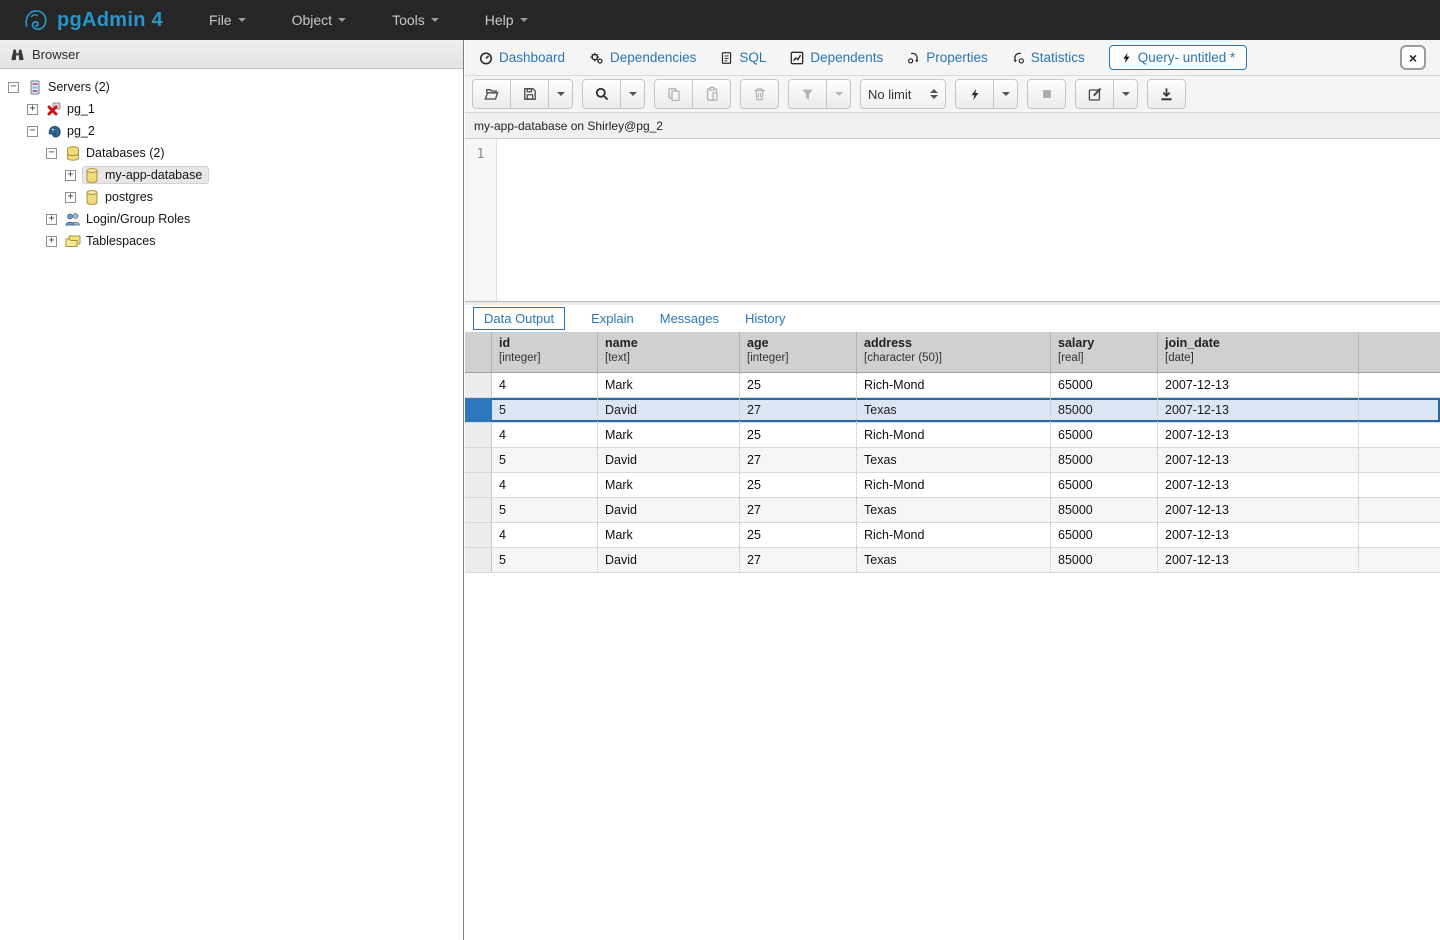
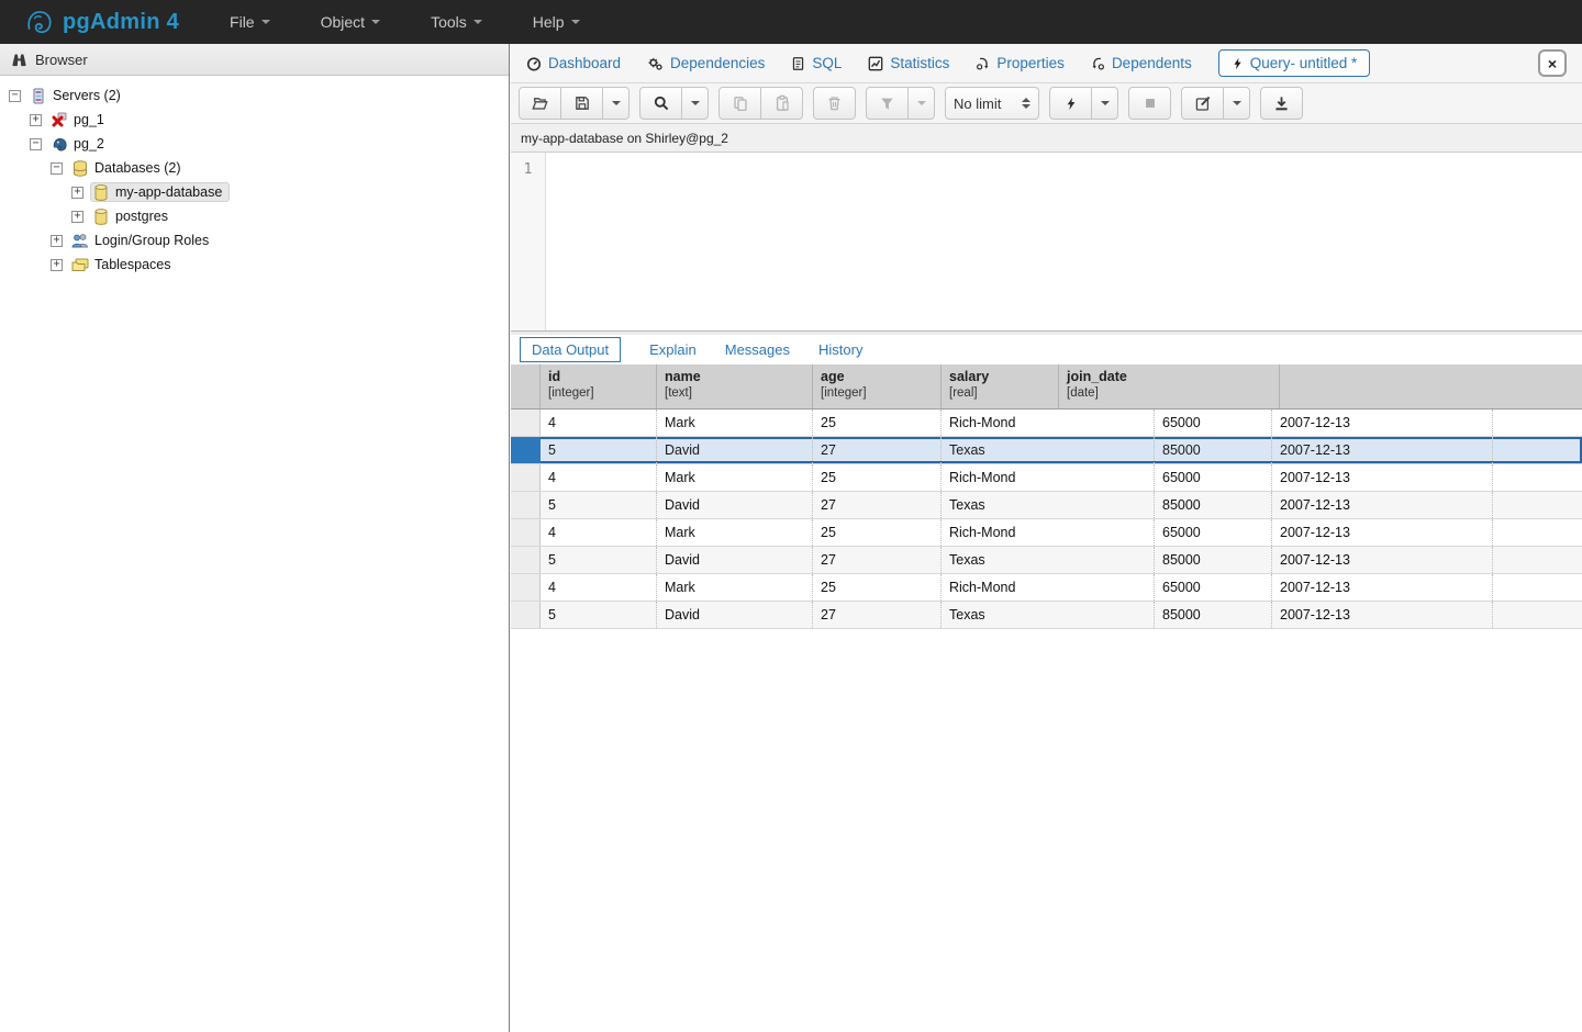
  pgAdmin 4
  File
  Object
  Tools
  Help
  Browser
  −
  Servers (2)
  +
  pg_1
  −
  pg_2
  −
  Databases (2)
  +
  my-app-database
  +
  postgres
  +
  Login/Group Roles
  +
  Tablespaces
  Dashboard
  Dependencies
  SQL
- Dependents
+ Statistics
  Properties
- Statistics
+ Dependents
  Query- untitled *
  ×
  No limit
  my-app-database on Shirley@pg_2
  1
  Data Output
  Explain
  Messages
  History
  id
  [integer]
  name
  [text]
  age
  [integer]
- address
- [character (50)]
  salary
  [real]
  join_date
  [date]
  4
  Mark
  25
  Rich-Mond
  65000
  2007-12-13
  5
  David
  27
  Texas
  85000
  2007-12-13
  4
  Mark
  25
  Rich-Mond
  65000
  2007-12-13
  5
  David
  27
  Texas
  85000
  2007-12-13
  4
  Mark
  25
  Rich-Mond
  65000
  2007-12-13
  5
  David
  27
  Texas
  85000
  2007-12-13
  4
  Mark
  25
  Rich-Mond
  65000
  2007-12-13
  5
  David
  27
  Texas
  85000
  2007-12-13
